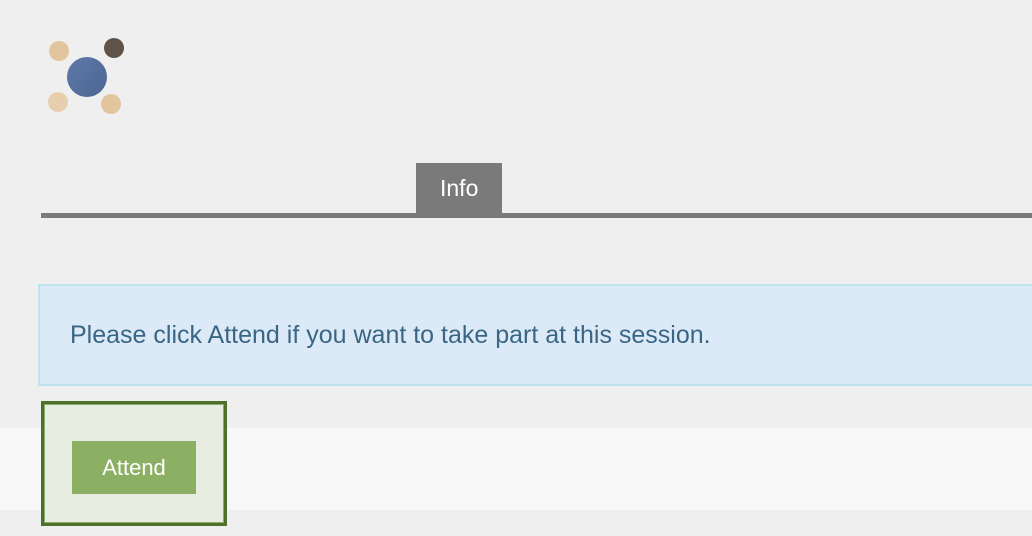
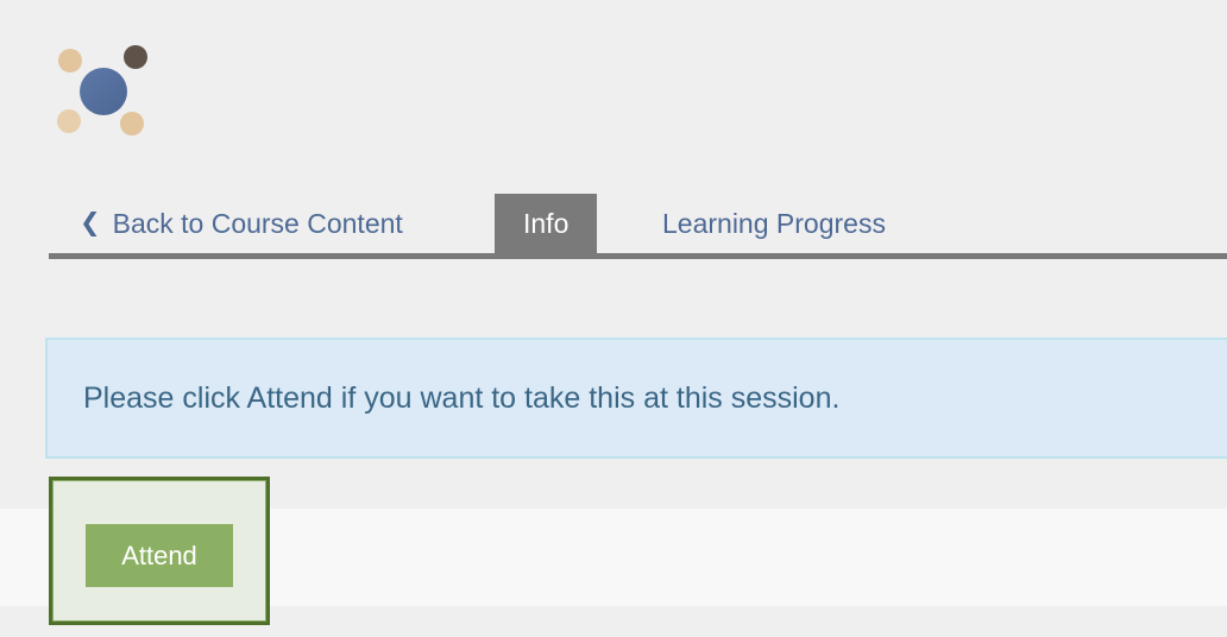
+ ❮
+ Back to Course Content
  Info
+ Learning Progress
- Please click Attend if you want to take part at this session.
+ Please click Attend if you want to take this at this session.
  Attend
